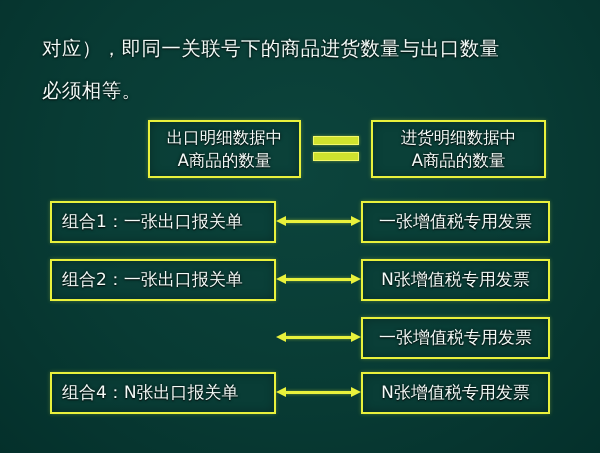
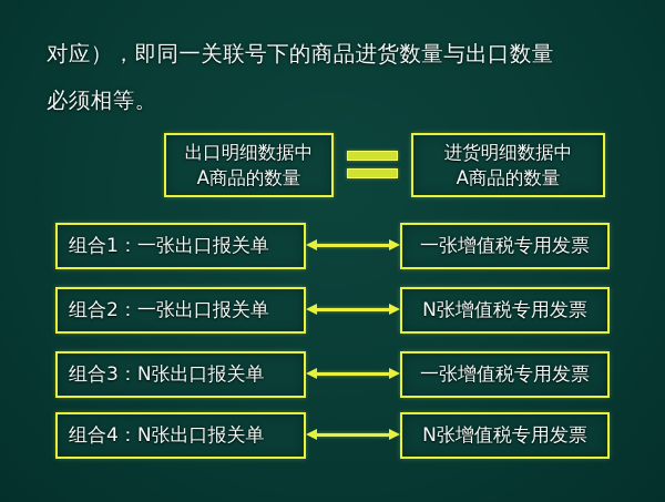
  对应），即同一关联号下的商品进货数量与出口数量
  必须相等。
  出口明细数据中
  A商品的数量
  进货明细数据中
  A商品的数量
  组合1：一张出口报关单
  一张增值税专用发票
  组合2：一张出口报关单
  N张增值税专用发票
+ 组合3：N张出口报关单
  一张增值税专用发票
  组合4：N张出口报关单
  N张增值税专用发票
